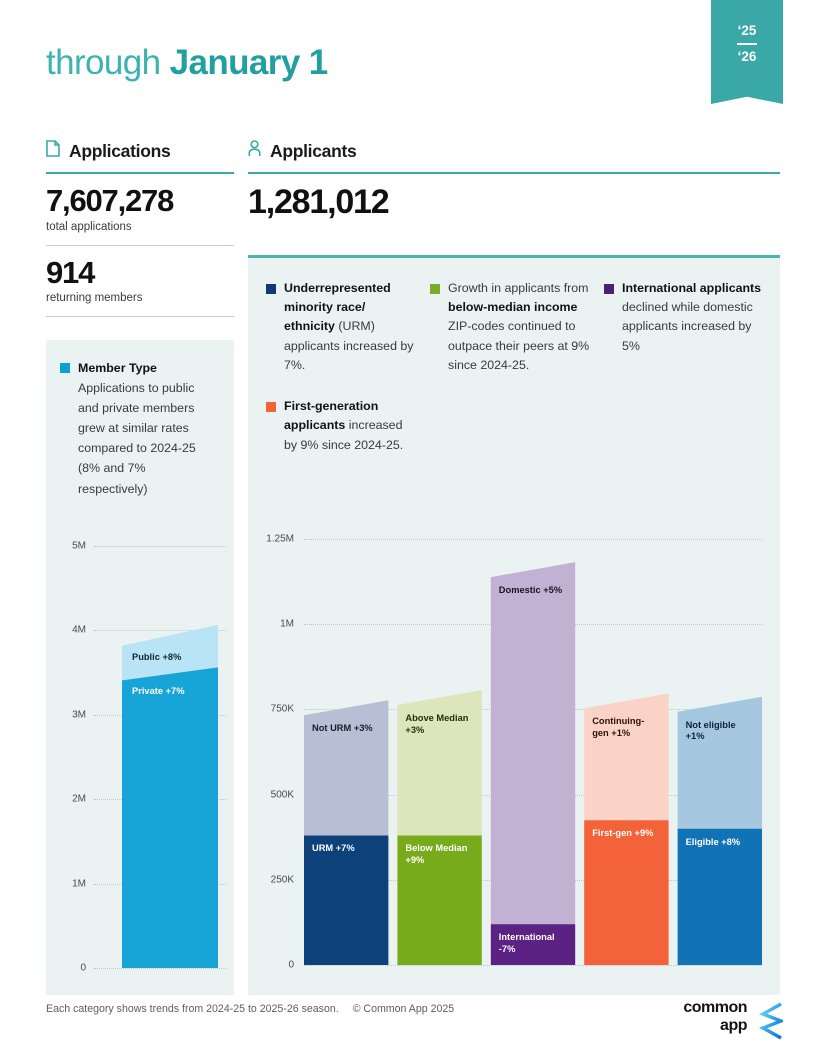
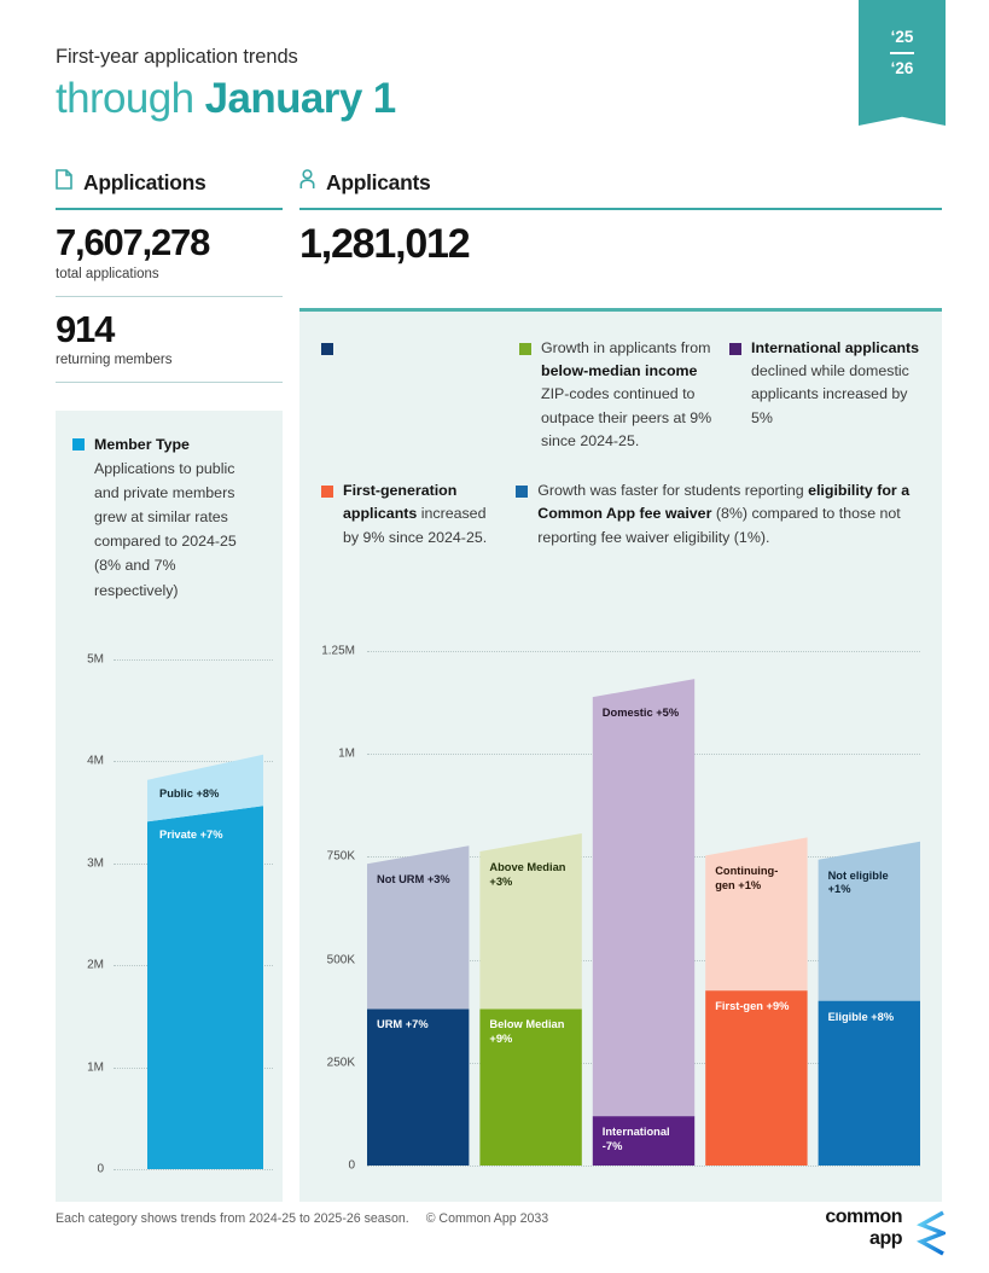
+ First-year application trends
  through January 1
  ‘25
  ‘26
  Applications
  7,607,278
  total applications
  914
  returning members
  Member Type Applications to public and private members grew at similar rates compared to 2024-25 (8% and 7% respectively)
  5M
  4M
  3M
  2M
  1M
  0
  Public +8%
  Private +7%
  Applicants
  1,281,012
- Underrepresented minority race/ ethnicity (URM) applicants increased by 7%.
  Growth in applicants from below-median income ZIP-codes continued to outpace their peers at 9% since 2024-25.
  International applicants declined while domestic applicants increased by 5%
  First-generation applicants increased by 9% since 2024-25.
+ Growth was faster for students reporting eligibility for a Common App fee waiver (8%) compared to those not reporting fee waiver eligibility (1%).
  1.25M
  1M
  750K
  500K
  250K
  0
  Not URM +3%
  URM +7%
  Above Median
  +3%
  Below Median
  +9%
  Domestic +5%
  International
  -7%
  Continuing-
  gen +1%
  First-gen +9%
  Not eligible
  +1%
  Eligible +8%
- Each category shows trends from 2024-25 to 2025-26 season. © Common App 2025
+ Each category shows trends from 2024-25 to 2025-26 season. © Common App 2033
  common
  app
